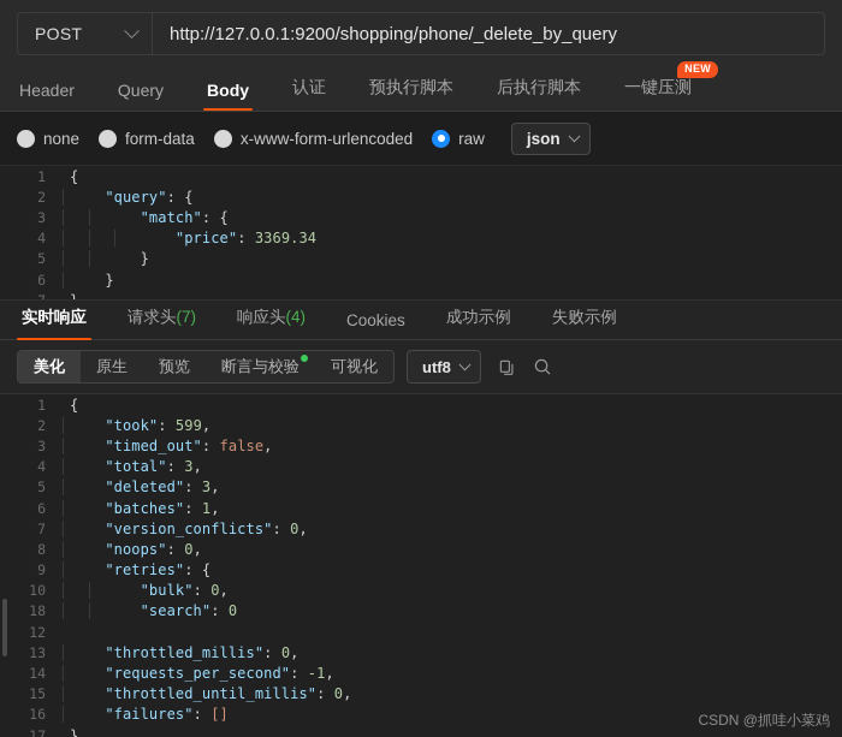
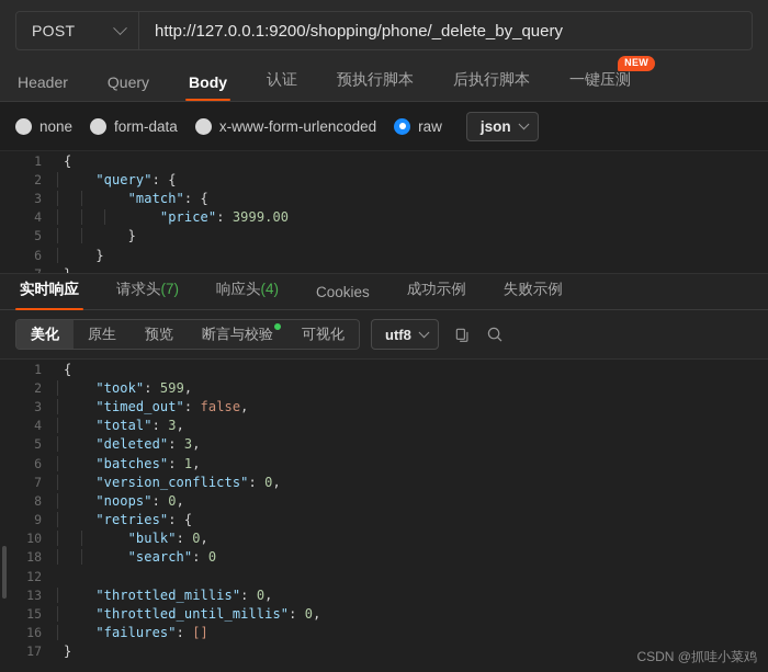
  POST
  http://127.0.0.1:9200/shopping/phone/_delete_by_query
  Header
  Query
  Body
  认证
  预执行脚本
  后执行脚本
  一键压测
  NEW
  none
  form-data
  x-www-form-urlencoded
  raw
  json
  1
  {
  2
  "query": {
  3
  "match": {
  4
- "price": 3369.34
+ "price": 3999.00
  5
  }
  6
  }
  实时响应
  请求头(7)
  响应头(4)
  Cookies
  成功示例
  失败示例
  美化
  原生
  预览
  断言与校验
  可视化
  utf8
  1
  {
  2
  "took": 599,
  3
  "timed_out": false,
  4
  "total": 3,
  5
  "deleted": 3,
  6
  "batches": 1,
  7
  "version_conflicts": 0,
  8
  "noops": 0,
  9
  "retries": {
  10
  "bulk": 0,
  18
  "search": 0
  12
  13
  "throttled_millis": 0,
- 14
- "requests_per_second": -1,
  15
  "throttled_until_millis": 0,
  16
  "failures": []
  17
  }
  CSDN @抓哇小菜鸡
